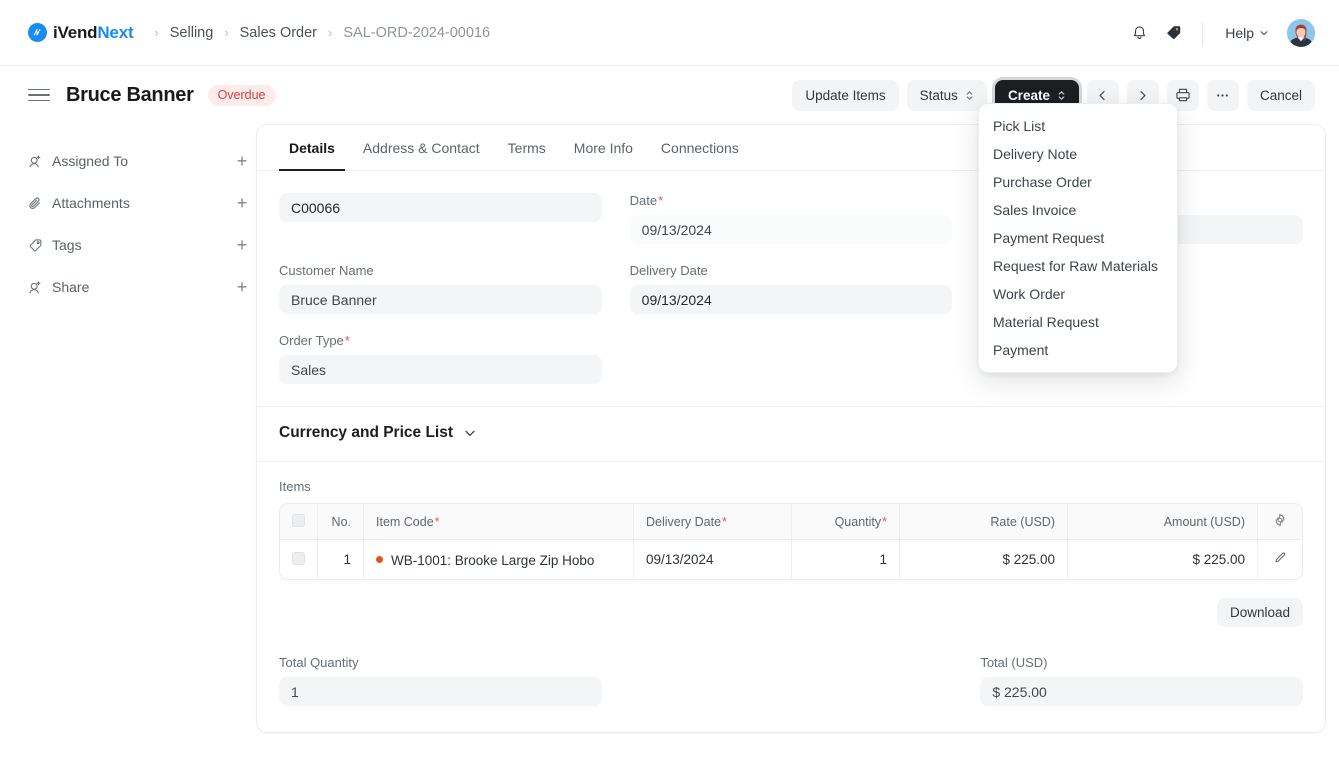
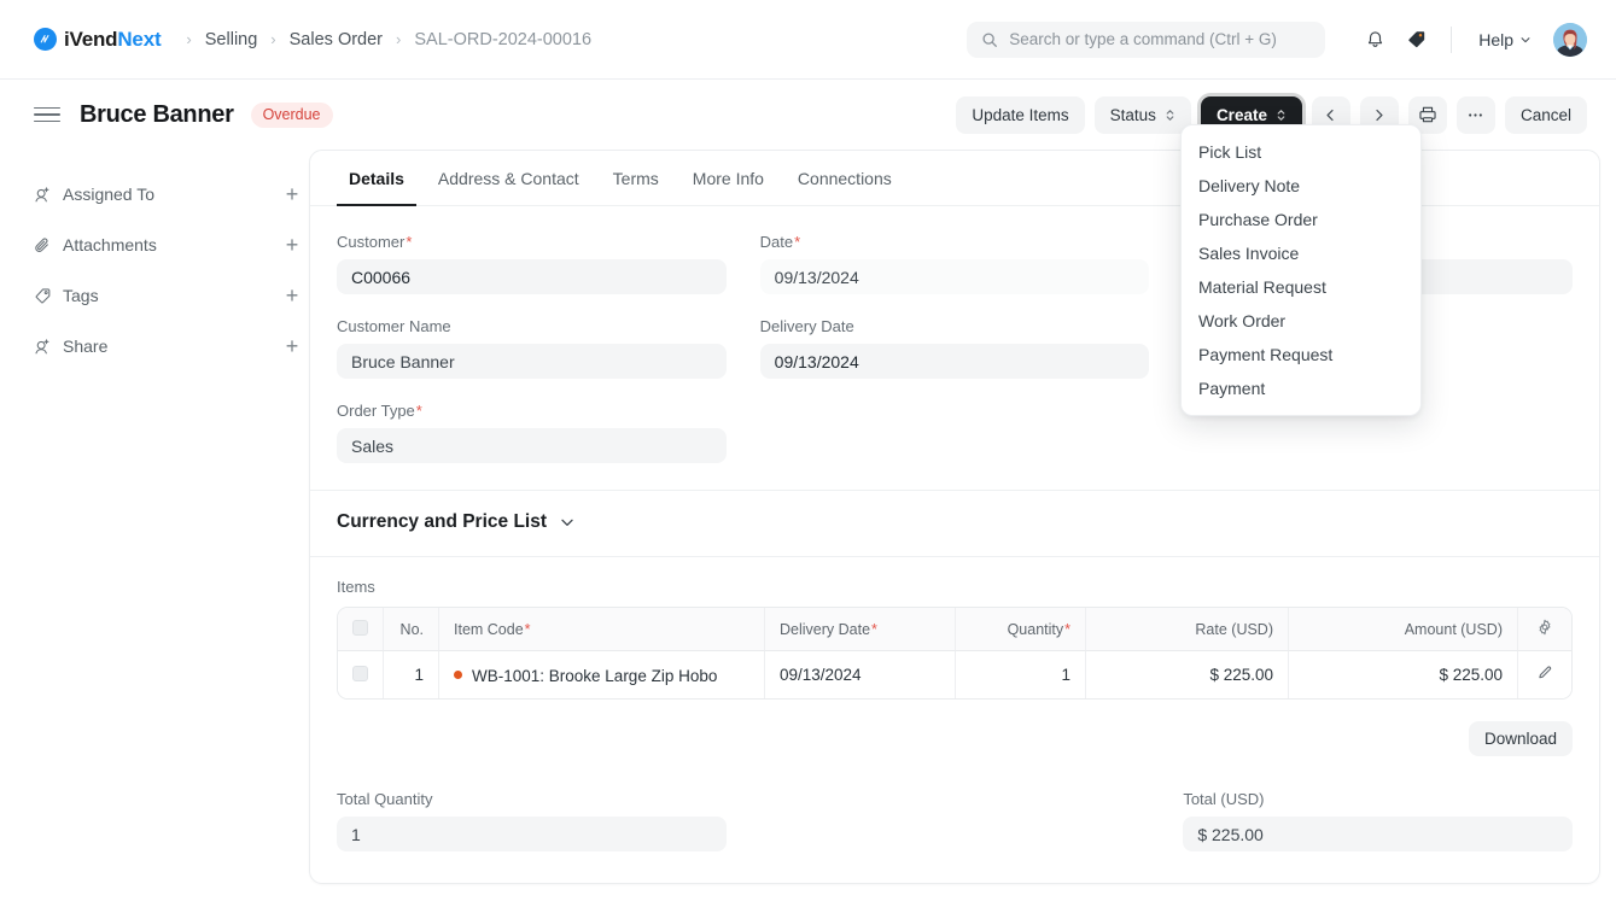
  iVendNext
  ›
  Selling
  ›
  Sales Order
  ›
  SAL-ORD-2024-00016
+ Search or type a command (Ctrl + G)
  Help
  Bruce Banner
  Overdue
  Update Items
  Status
  Create
  Cancel
  Pick List
  Delivery Note
  Purchase Order
  Sales Invoice
- Payment Request
+ Material Request
- Request for Raw Materials
  Work Order
- Material Request
+ Payment Request
  Payment
  Assigned To
  +
  Attachments
  +
  Tags
  +
  Share
  +
  Details
  Address & Contact
  Terms
  More Info
  Connections
+ Customer*
  C00066
  Date*
  09/13/2024
  Customer Name
  Bruce Banner
  Delivery Date
  09/13/2024
  Order Type*
  Sales
  Currency and Price List
  Items
  	No.	Item Code*	Delivery Date*	Quantity*	Rate (USD)	Amount (USD)
  	1	WB-1001: Brooke Large Zip Hobo	09/13/2024	1	$ 225.00	$ 225.00
  Download
  Total Quantity
  1
  Total (USD)
  $ 225.00
